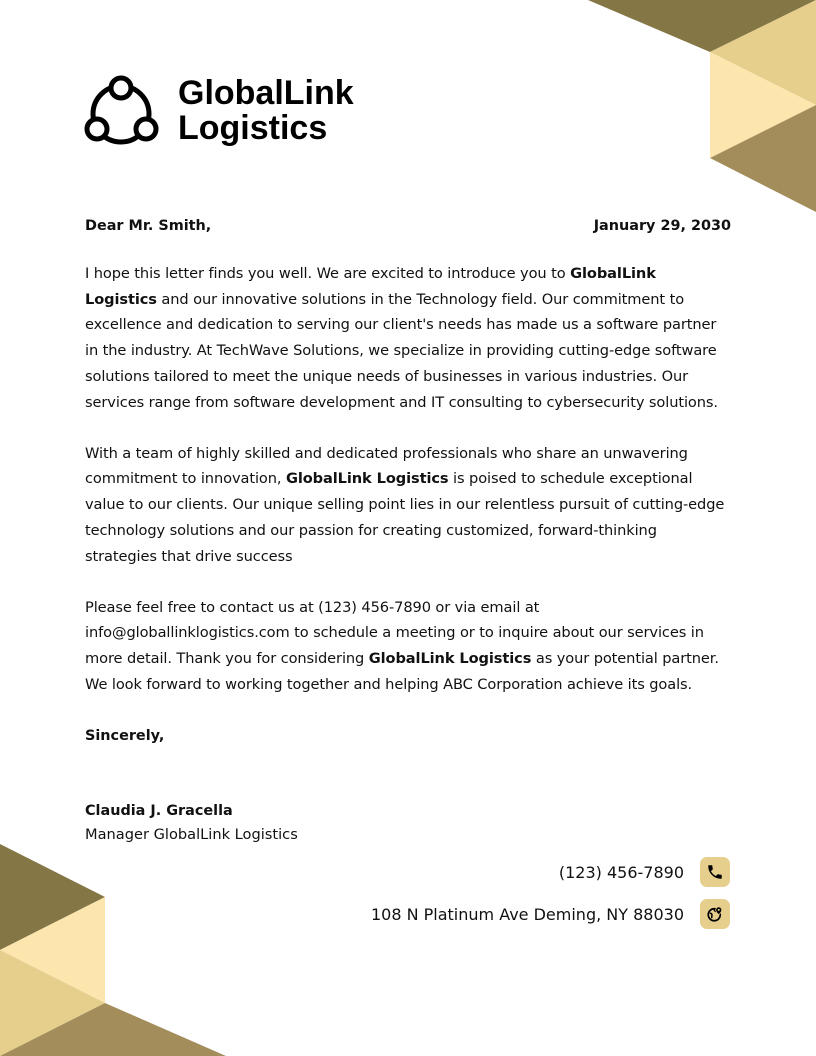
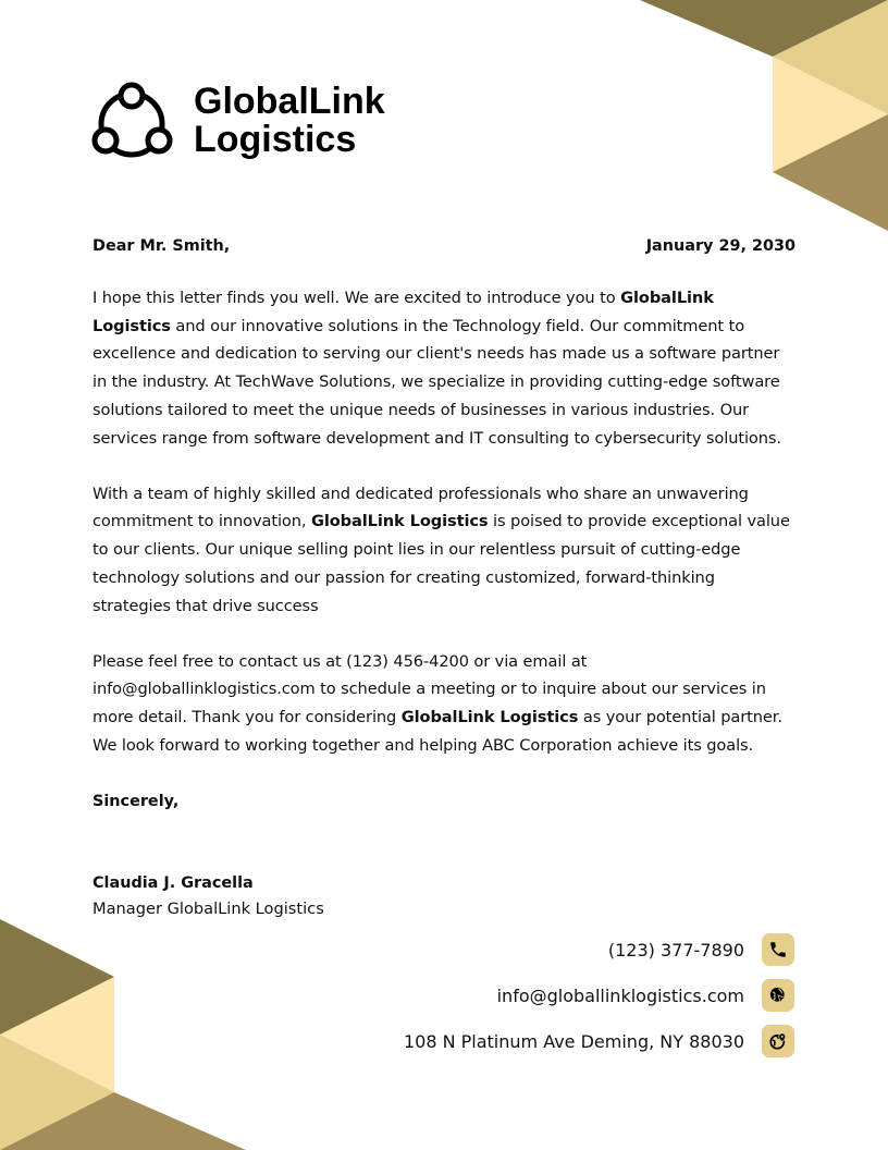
  GlobalLink
  Logistics
  Dear Mr. Smith,
  January 29, 2030
  I hope this letter finds you well. We are excited to introduce you to GlobalLink Logistics and our innovative solutions in the Technology field. Our commitment to excellence and dedication to serving our client's needs has made us a software partner in the industry. At TechWave Solutions, we specialize in providing cutting-edge software solutions tailored to meet the unique needs of businesses in various industries. Our services range from software development and IT consulting to cybersecurity solutions.
- With a team of highly skilled and dedicated professionals who share an unwavering commitment to innovation, GlobalLink Logistics is poised to schedule exceptional value to our clients. Our unique selling point lies in our relentless pursuit of cutting-edge technology solutions and our passion for creating customized, forward-thinking strategies that drive success
+ With a team of highly skilled and dedicated professionals who share an unwavering commitment to innovation, GlobalLink Logistics is poised to provide exceptional value to our clients. Our unique selling point lies in our relentless pursuit of cutting-edge technology solutions and our passion for creating customized, forward-thinking strategies that drive success
- Please feel free to contact us at (123) 456-7890 or via email at info@globallinklogistics.com to schedule a meeting or to inquire about our services in more detail. Thank you for considering GlobalLink Logistics as your potential partner. We look forward to working together and helping ABC Corporation achieve its goals.
+ Please feel free to contact us at (123) 456-4200 or via email at info@globallinklogistics.com to schedule a meeting or to inquire about our services in more detail. Thank you for considering GlobalLink Logistics as your potential partner. We look forward to working together and helping ABC Corporation achieve its goals.
  Sincerely,
  Claudia J. Gracella
  Manager GlobalLink Logistics
- (123) 456-7890
+ (123) 377-7890
+ info@globallinklogistics.com
  108 N Platinum Ave Deming, NY 88030
